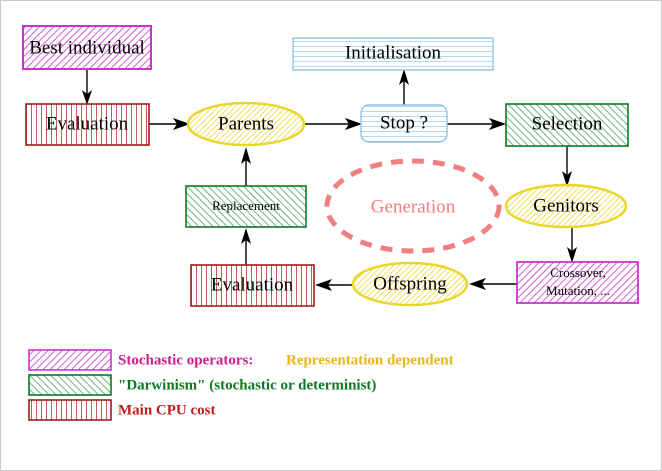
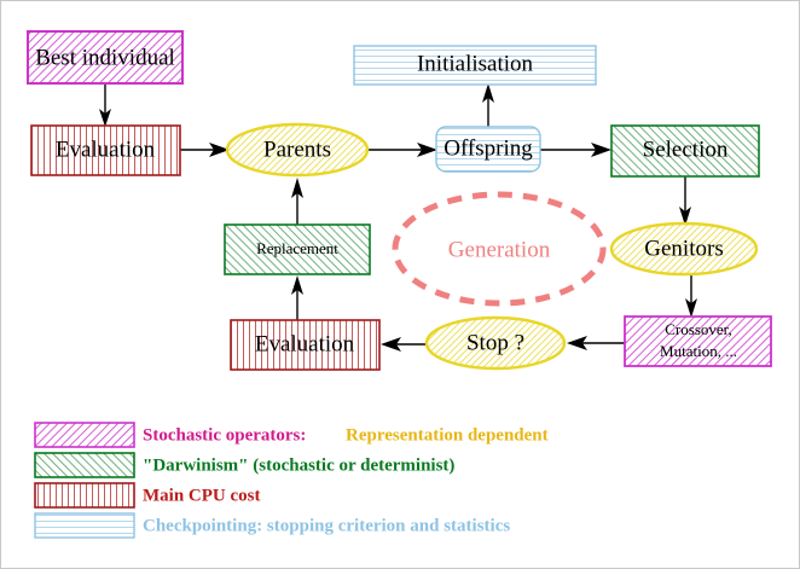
  Generation
  Best individual
  Evaluation
  Parents
  Initialisation
- Stop ?
+ Offspring
  Selection
  Genitors
  Crossover,
  Mutation, ...
- Offspring
+ Stop ?
  Evaluation
  Replacement
  Stochastic operators:
  Representation dependent
  "Darwinism" (stochastic or determinist)
  Main CPU cost
+ Checkpointing: stopping criterion and statistics
